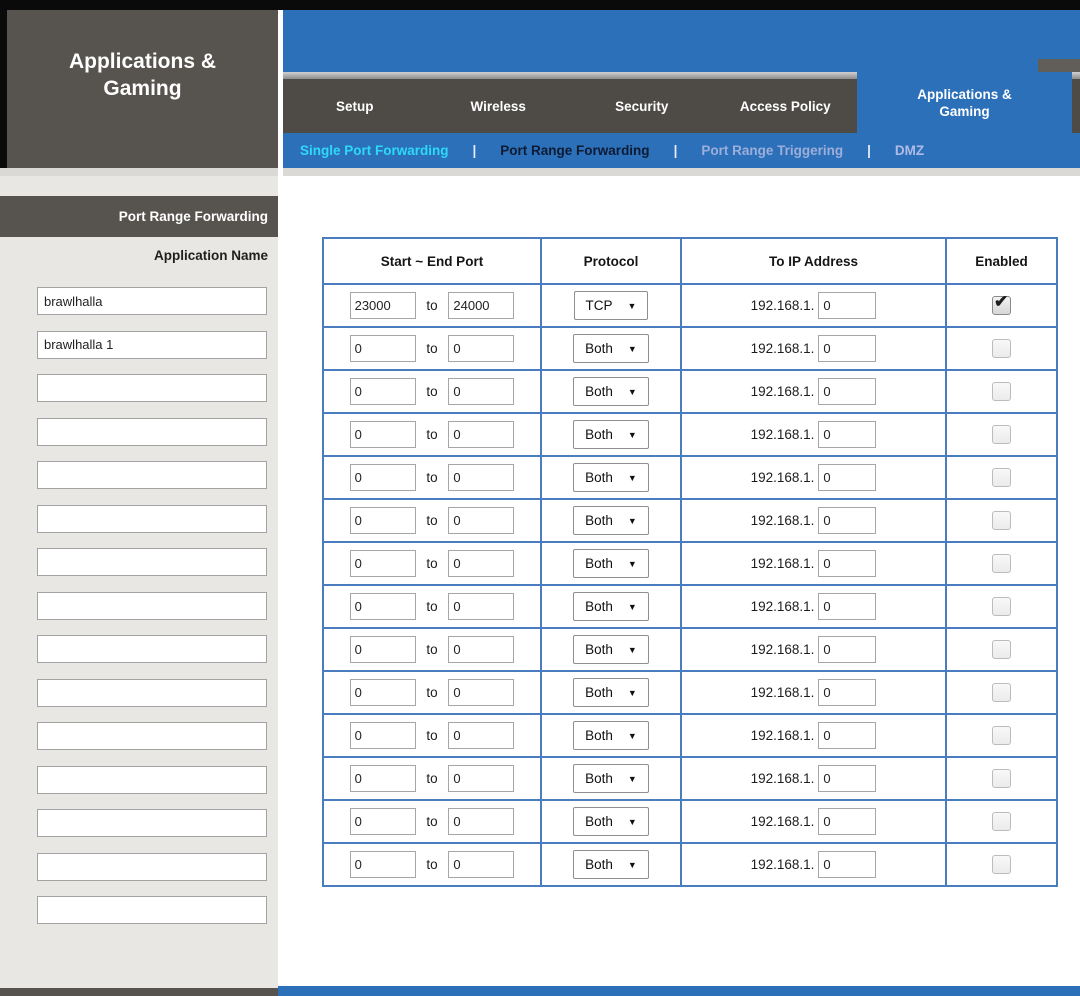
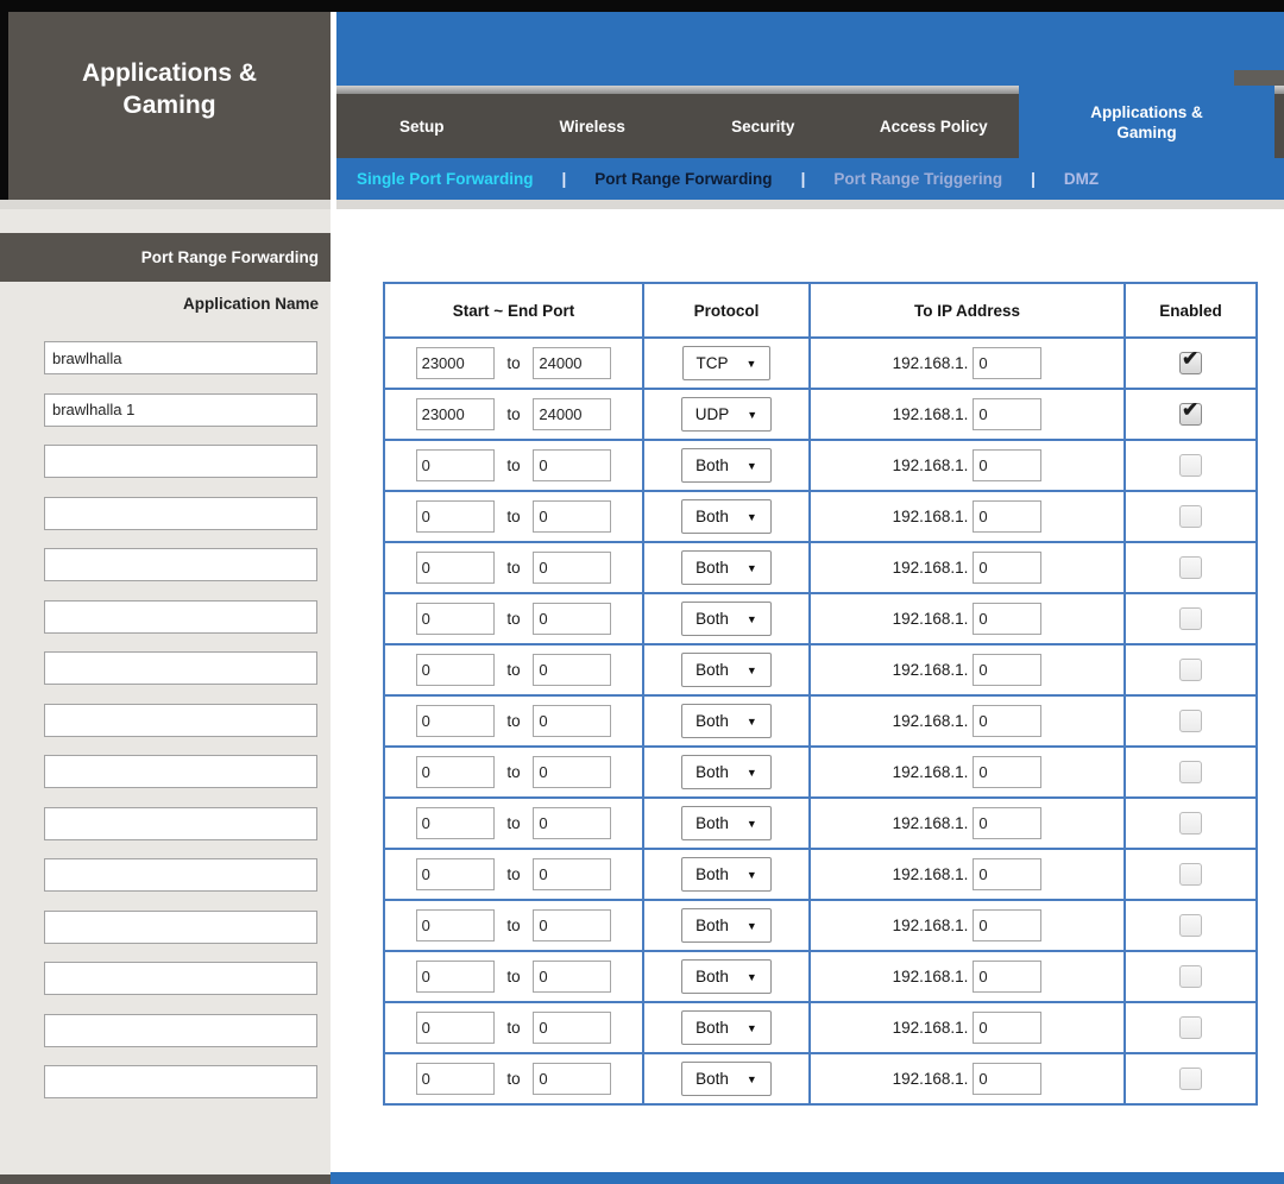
  Applications &
  Gaming
  Setup
  Wireless
  Security
  Access Policy
  Applications &
  Gaming
  Single Port Forwarding
  |
  Port Range Forwarding
  |
  Port Range Triggering
  |
  DMZ
  Port Range Forwarding
  Application Name
  brawlhalla
  brawlhalla 1
  Start ~ End Port	Protocol	To IP Address	Enabled
  23000 to 24000	TCP ▼	192.168.1. 0	✔
+ 23000 to 24000	UDP ▼	192.168.1. 0	✔
  0 to 0	Both ▼	192.168.1. 0
  0 to 0	Both ▼	192.168.1. 0
  0 to 0	Both ▼	192.168.1. 0
  0 to 0	Both ▼	192.168.1. 0
  0 to 0	Both ▼	192.168.1. 0
  0 to 0	Both ▼	192.168.1. 0
  0 to 0	Both ▼	192.168.1. 0
  0 to 0	Both ▼	192.168.1. 0
  0 to 0	Both ▼	192.168.1. 0
  0 to 0	Both ▼	192.168.1. 0
  0 to 0	Both ▼	192.168.1. 0
  0 to 0	Both ▼	192.168.1. 0
  0 to 0	Both ▼	192.168.1. 0
